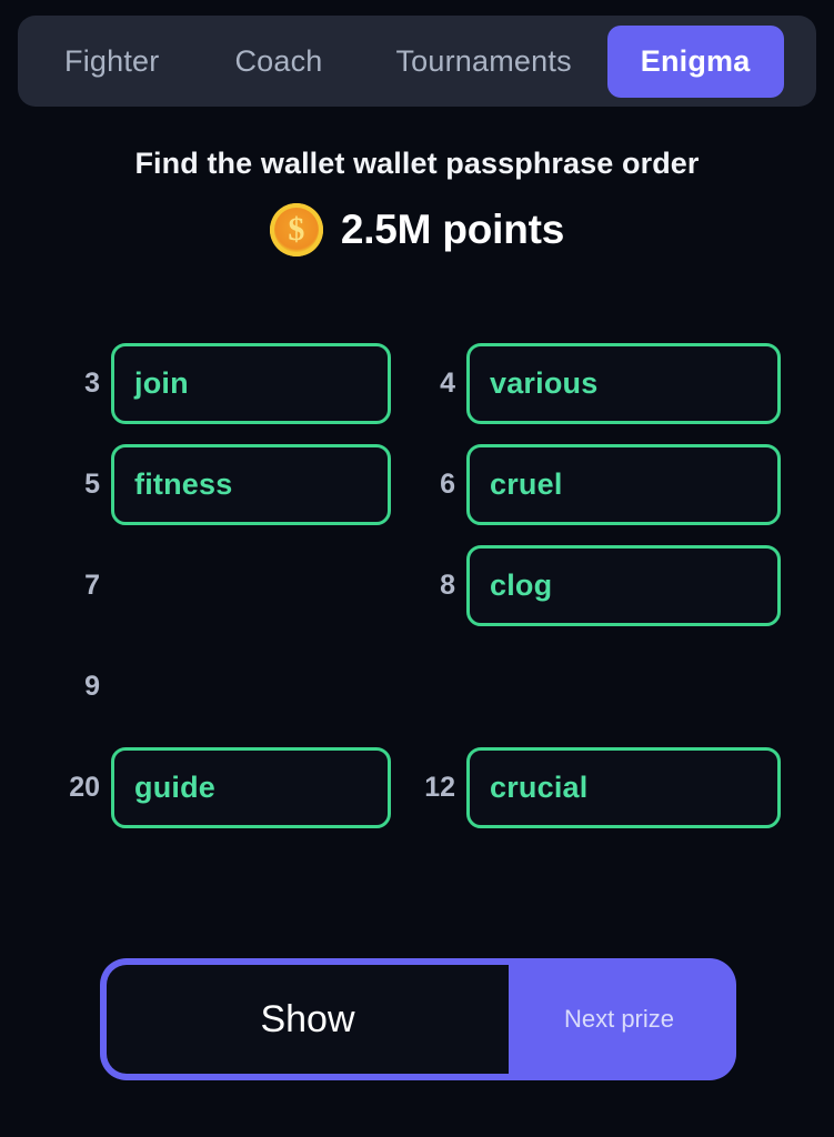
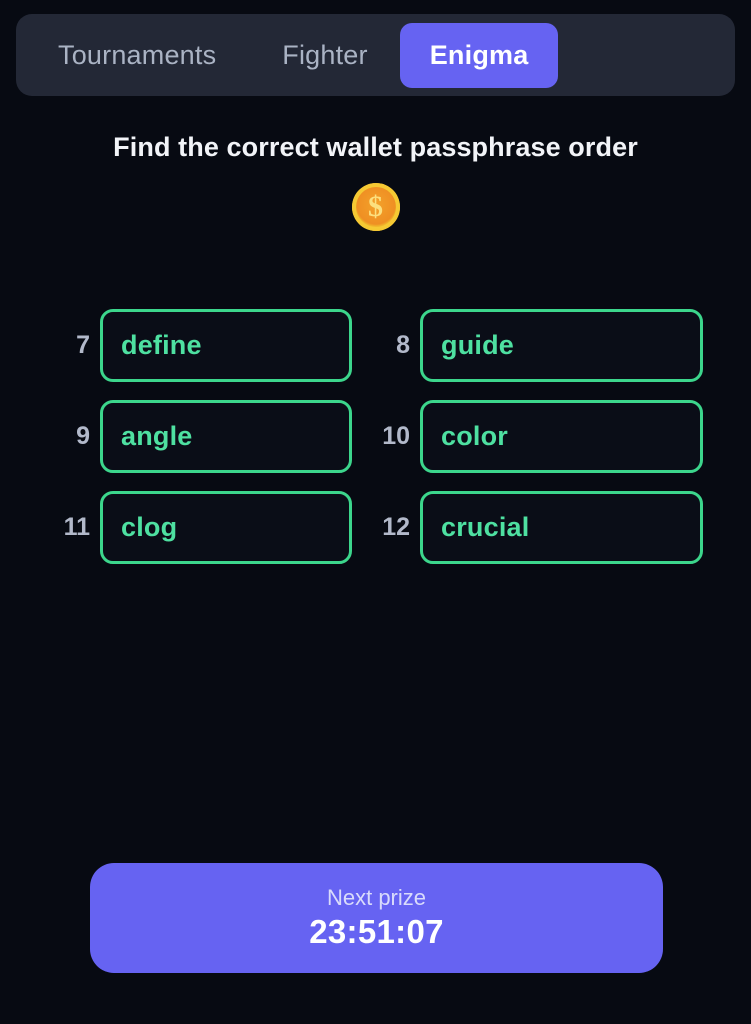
- Fighter
+ Tournaments
- Coach
- Tournaments
+ Fighter
  Enigma
- Find the wallet wallet passphrase order
+ Find the correct wallet passphrase order
  $
- 2.5M points
- 3
- join
- 4
- various
- 5
- fitness
- 6
- cruel
  7
+ define
  8
- clog
+ guide
  9
+ angle
+ 10
+ color
- 20
+ 11
- guide
+ clog
  12
  crucial
- Show
  Next prize
+ 23:51:07
